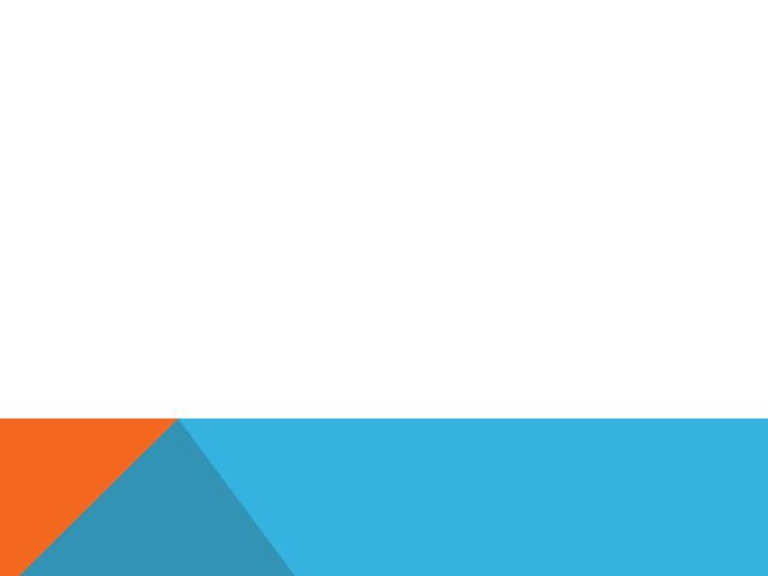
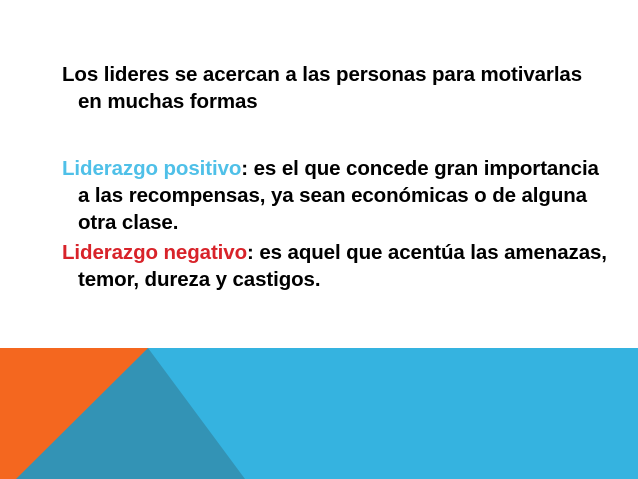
+ Los lideres se acercan a las personas para motivarlas en muchas formas
+ Liderazgo positivo: es el que concede gran importancia a las recompensas, ya sean económicas o de alguna otra clase.
+ Liderazgo negativo: es aquel que acentúa las amenazas, temor, dureza y castigos.
